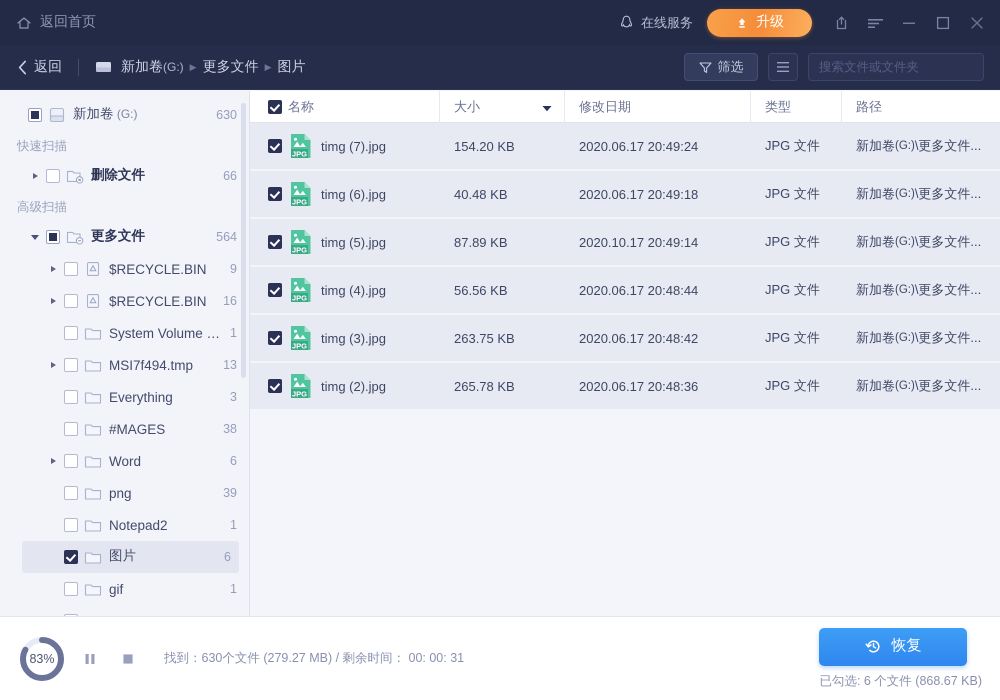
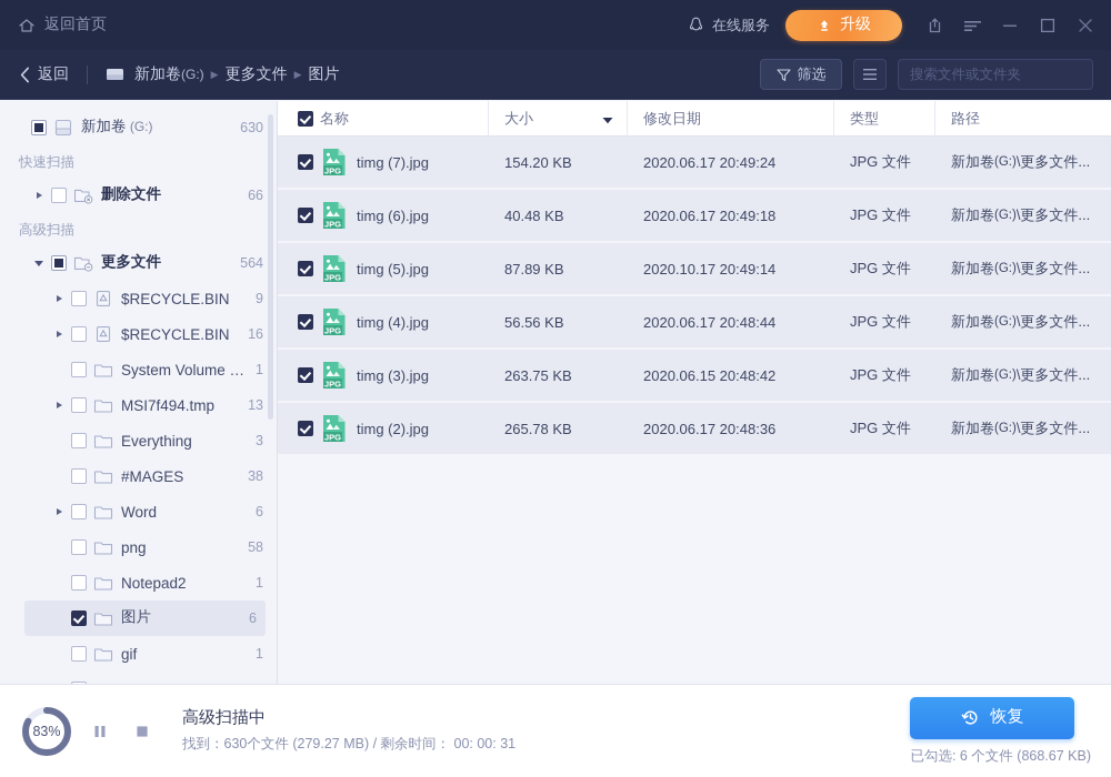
  返回首页
  在线服务
  升级
  返回
  新加卷(G:)
  ▶
  更多文件
  ▶
  图片
  筛选
  搜索文件或文件夹
  新加卷 (G:)
  630
  快速扫描
  删除文件
  66
  高级扫描
  更多文件
  564
  $RECYCLE.BIN
  9
  $RECYCLE.BIN
  16
  System Volume Inf
  1
  MSI7f494.tmp
  13
  Everything
  3
  #MAGES
  38
  Word
  6
  png
- 39
+ 58
  Notepad2
  1
  图片
  6
  gif
  1
  名称
  大小
  修改日期
  类型
  路径
  JPG
  timg (7).jpg
  154.20 KB
  2020.06.17 20:49:24
  JPG 文件
  新加卷
  (G:)
  \更多文件...
  JPG
  timg (6).jpg
  40.48 KB
  2020.06.17 20:49:18
  JPG 文件
  新加卷
  (G:)
  \更多文件...
  JPG
  timg (5).jpg
  87.89 KB
  2020.10.17 20:49:14
  JPG 文件
  新加卷
  (G:)
  \更多文件...
  JPG
  timg (4).jpg
  56.56 KB
  2020.06.17 20:48:44
  JPG 文件
  新加卷
  (G:)
  \更多文件...
  JPG
  timg (3).jpg
  263.75 KB
- 2020.06.17 20:48:42
+ 2020.06.15 20:48:42
  JPG 文件
  新加卷
  (G:)
  \更多文件...
  JPG
  timg (2).jpg
  265.78 KB
  2020.06.17 20:48:36
  JPG 文件
  新加卷
  (G:)
  \更多文件...
  83%
+ 高级扫描中
  找到：630个文件 (279.27 MB) / 剩余时间： 00: 00: 31
  恢复
  已勾选: 6 个文件 (868.67 KB)
